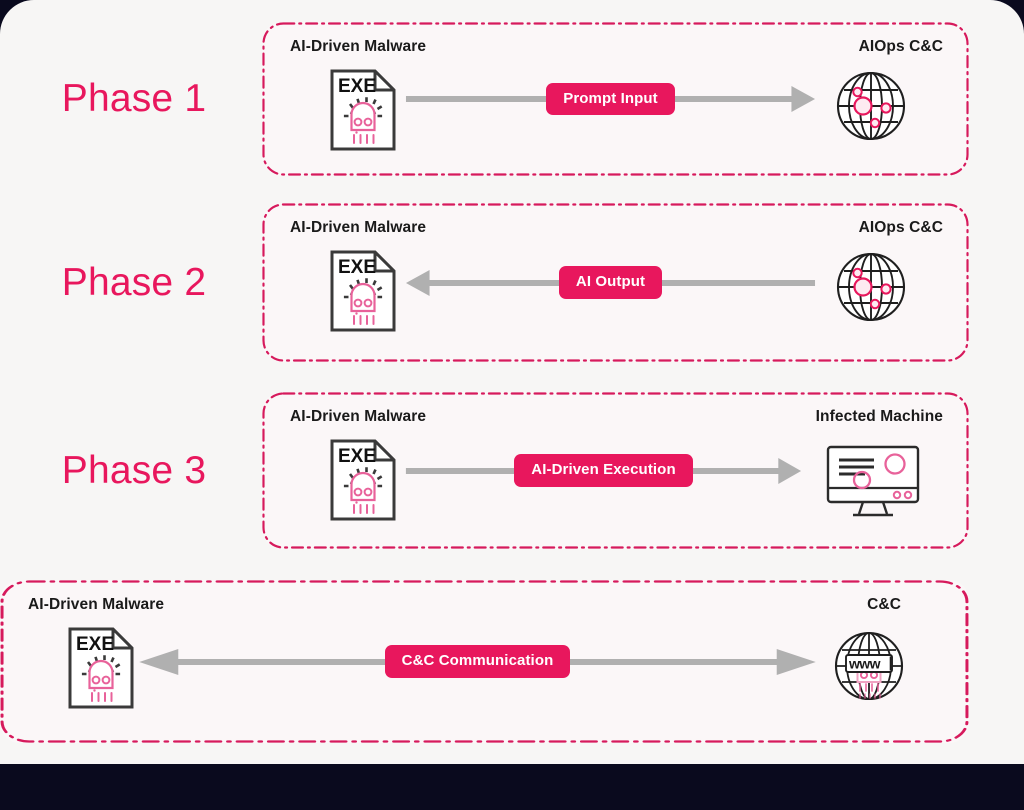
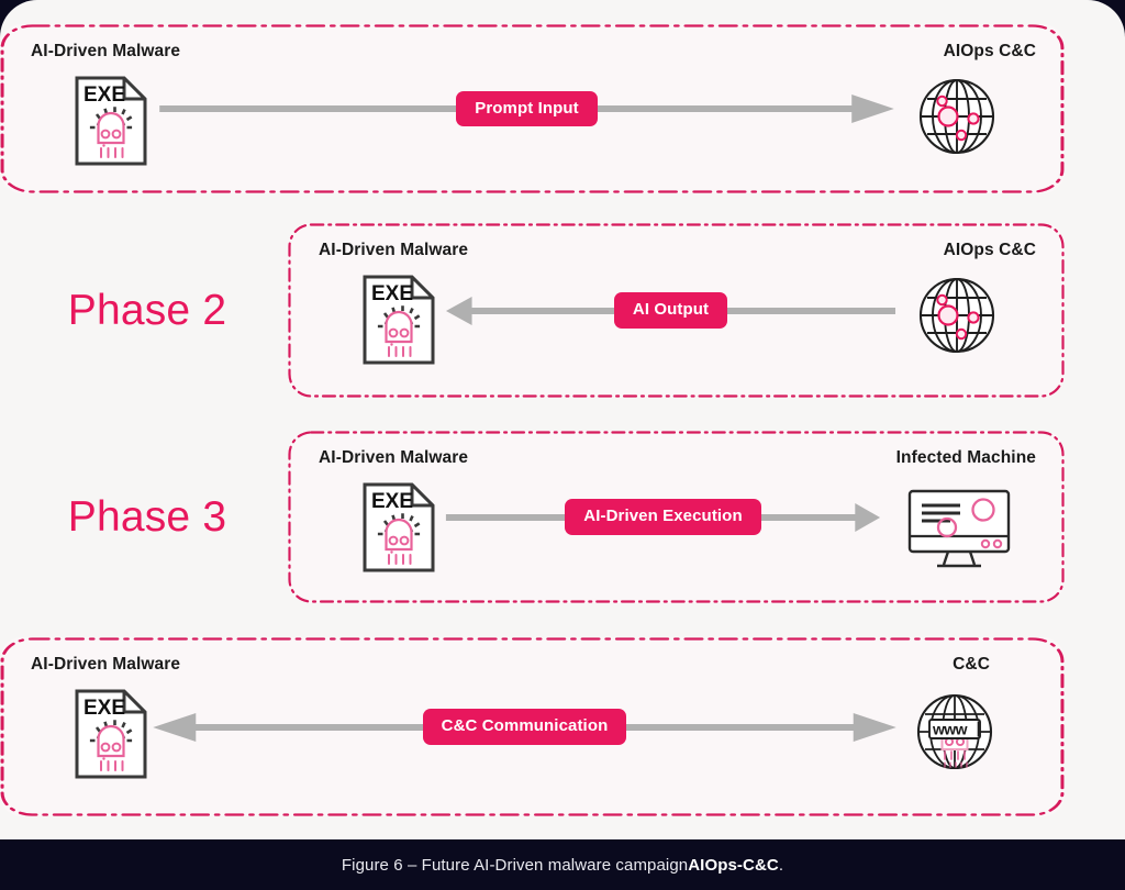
- Phase 1
  AI-Driven Malware
  AIOps C&C
  EXE
  Prompt Input
  Phase 2
  AI-Driven Malware
  AIOps C&C
  EXE
  AI Output
  Phase 3
  AI-Driven Malware
  Infected Machine
  EXE
  AI-Driven Execution
  AI-Driven Malware
  C&C
  EXE
  www
  C&C Communication
+ Figure 6 – Future AI-Driven malware campaign
+ AIOps-C&C
+ .
